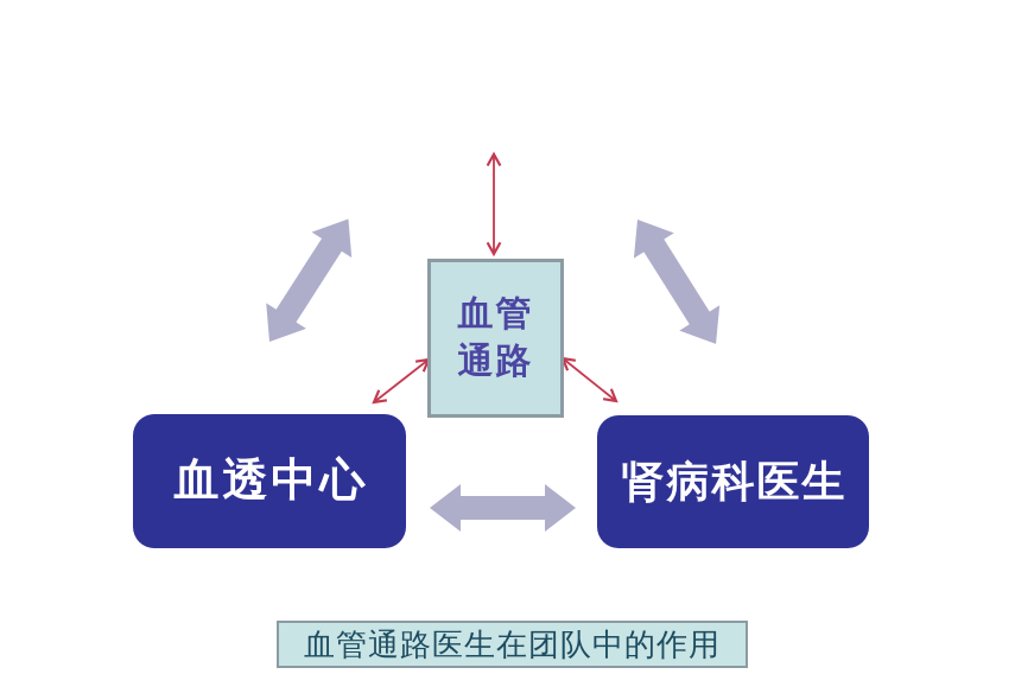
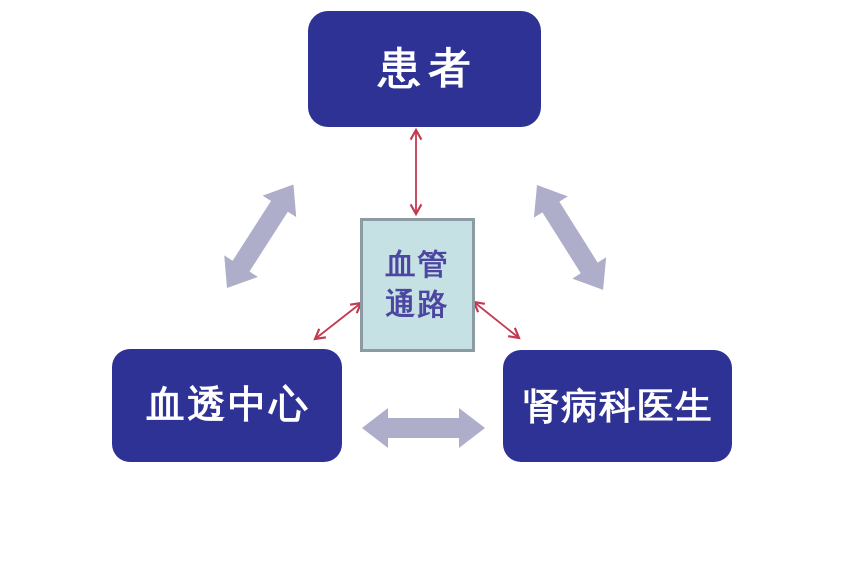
+ 患者
  血管
  通路
  血透中心
  肾病科医生
- 血管通路医生在团队中的作用
